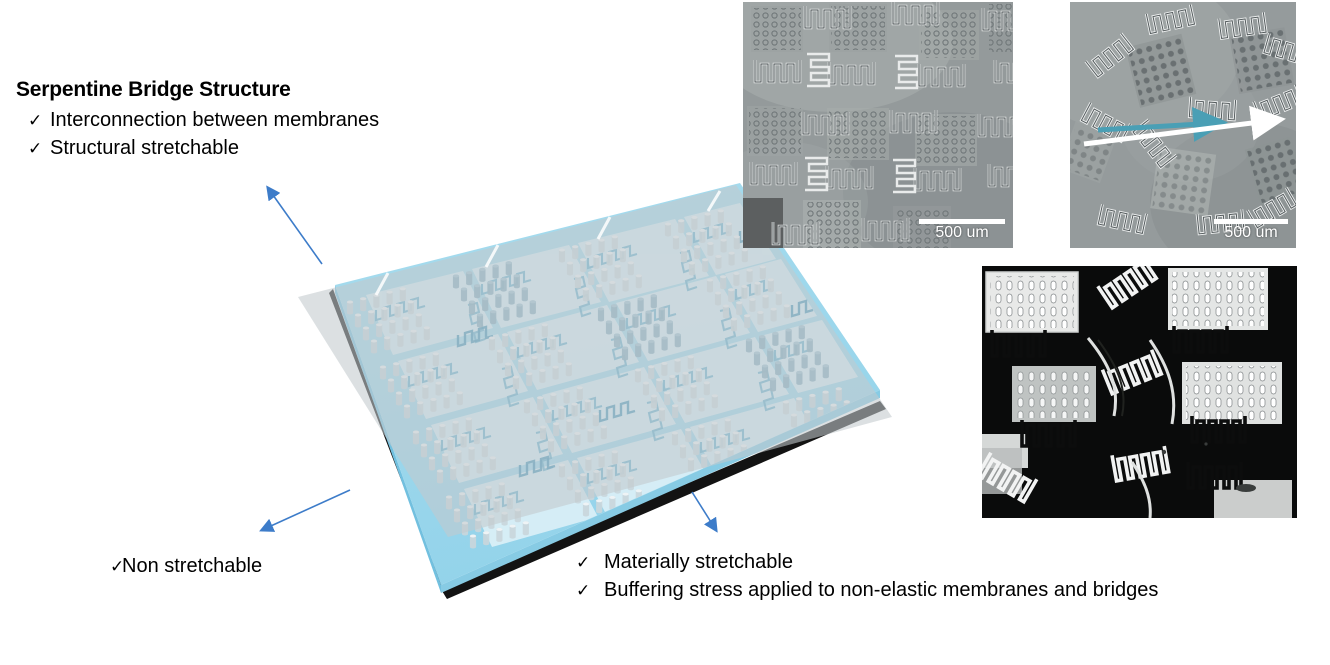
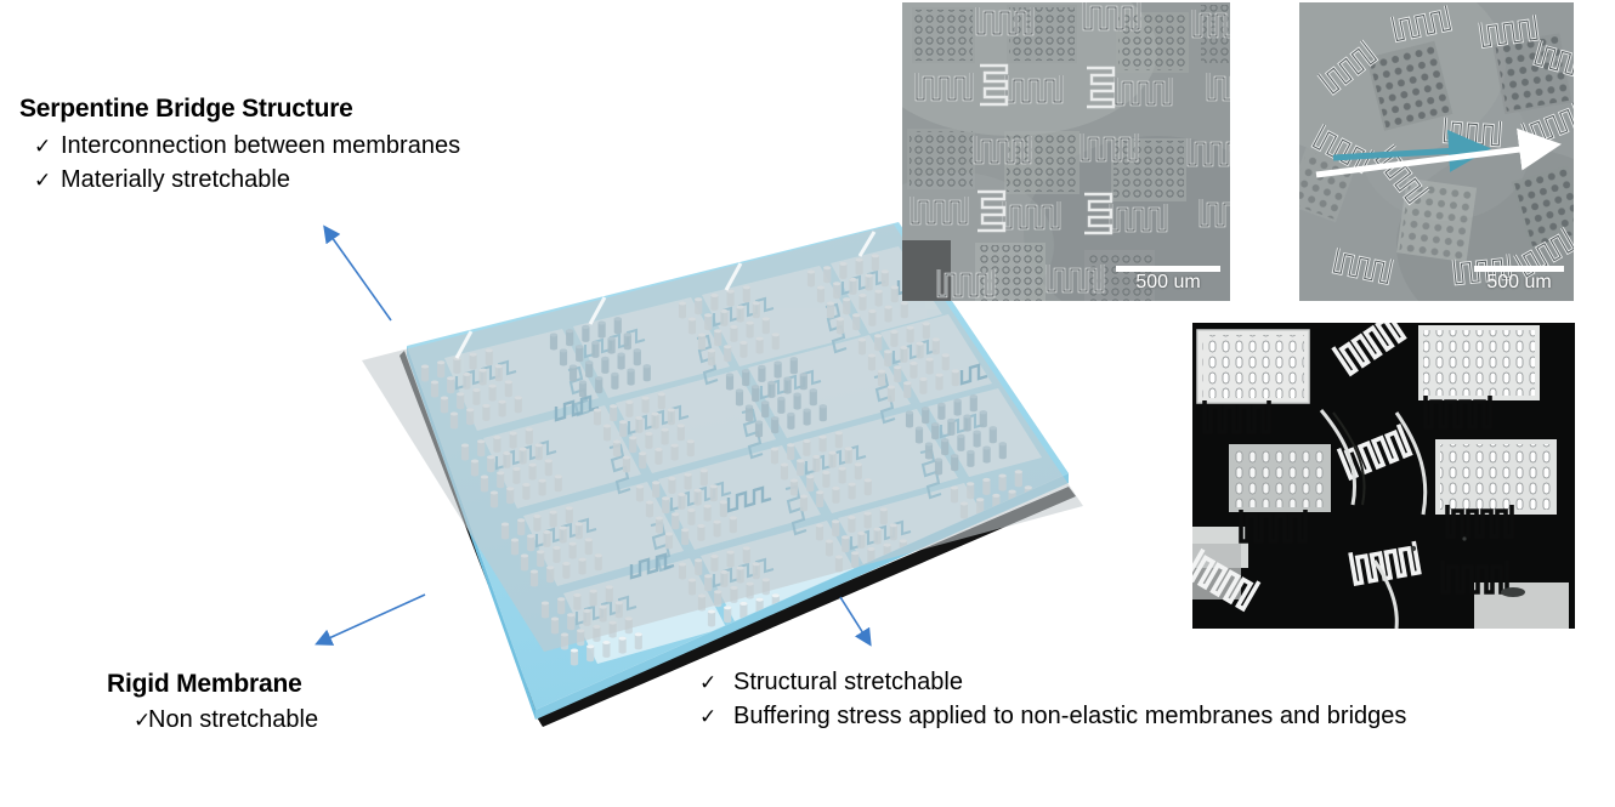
  Serpentine Bridge Structure
  ✓
  Interconnection between membranes
  ✓
- Structural stretchable
+ Materially stretchable
+ Rigid Membrane
  ✓
  Non stretchable
  ✓
- Materially stretchable
+ Structural stretchable
  ✓
  Buffering stress applied to non-elastic membranes and bridges
  500 um
  500 um
